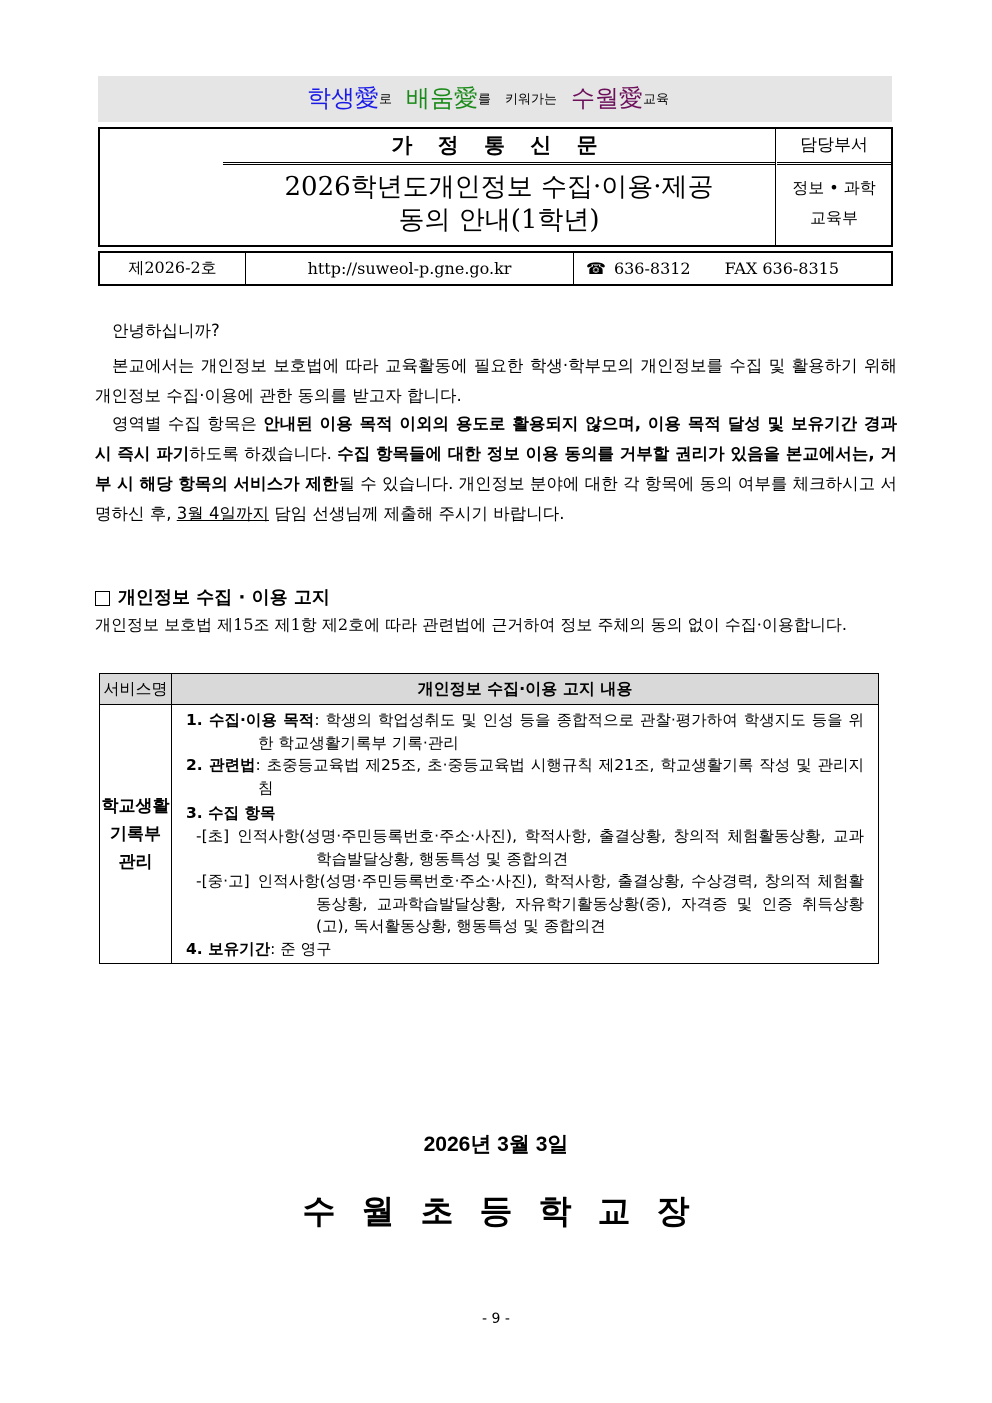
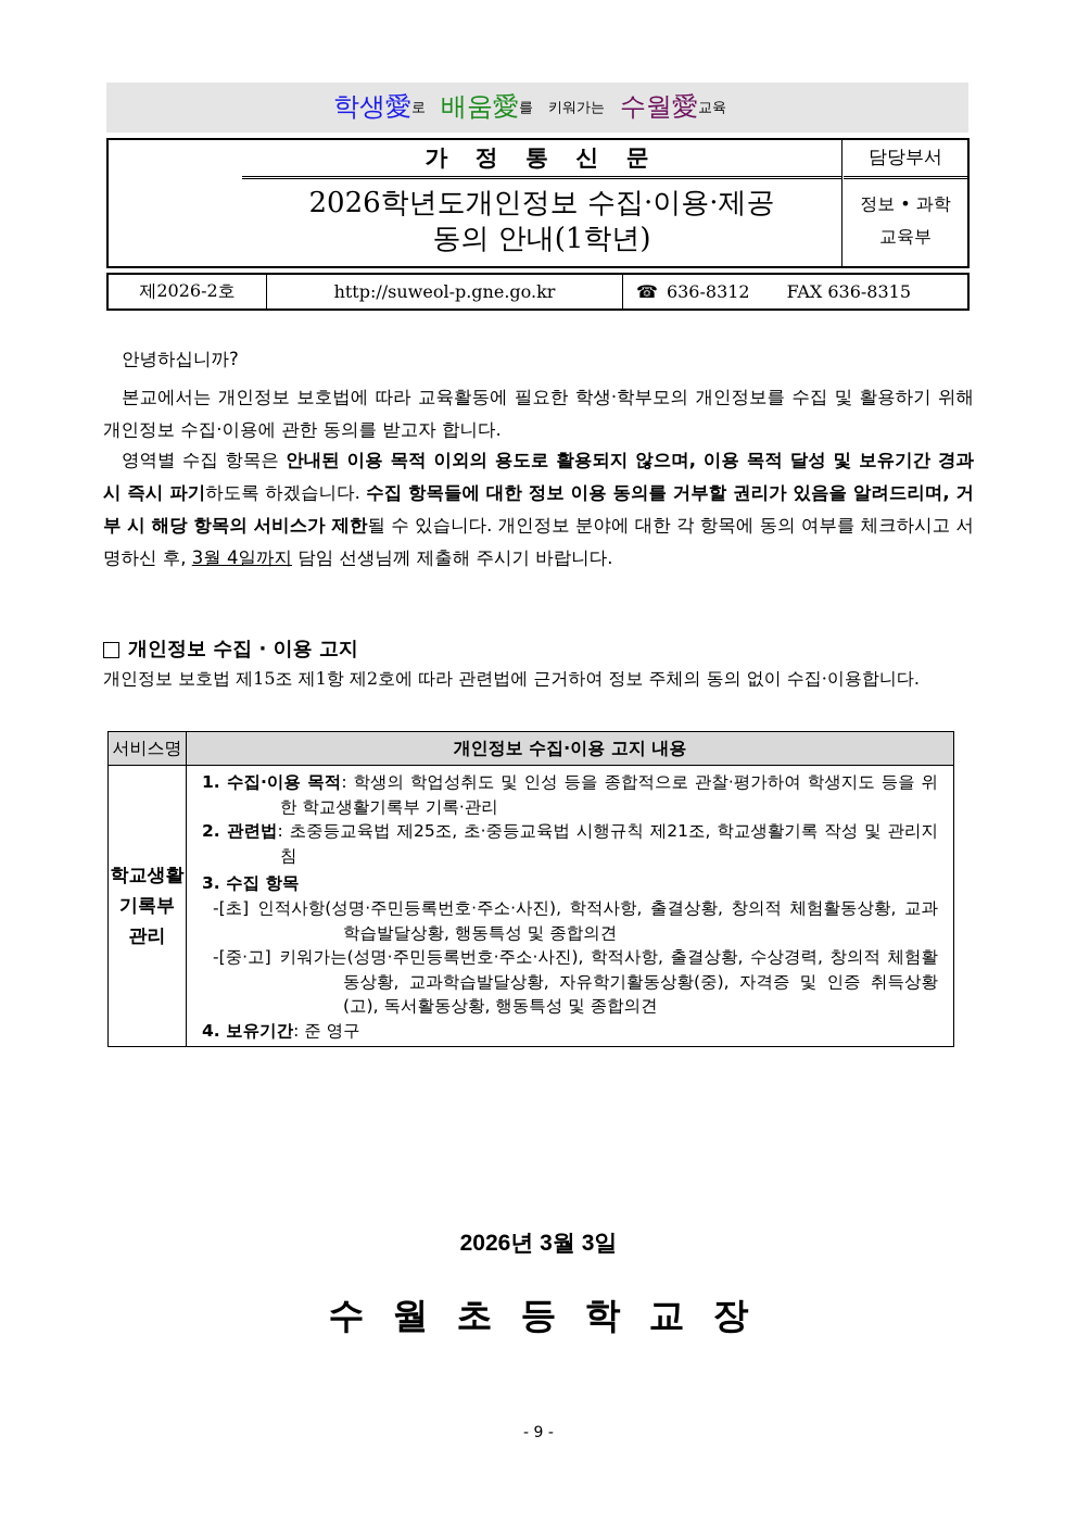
  학생愛
  로
  배움愛
  를
  키워가는
  수월愛
  교육
  가 정 통 신 문
  2026학년도개인정보 수집·이용·제공
  동의 안내(1학년)
  담당부서
  정보 • 과학
  교육부
  제2026-2호
  http://suweol-p.gne.go.kr
  ☎
  636-8312
  FAX 636-8315
  안녕하십니까?
  본교에서는 개인정보 보호법에 따라 교육활동에 필요한 학생·학부모의 개인정보를 수집 및 활용하기 위해 개인정보 수집·이용에 관한 동의를 받고자 합니다.
- 영역별 수집 항목은 안내된 이용 목적 이외의 용도로 활용되지 않으며, 이용 목적 달성 및 보유기간 경과 시 즉시 파기하도록 하겠습니다. 수집 항목들에 대한 정보 이용 동의를 거부할 권리가 있음을 본교에서는, 거부 시 해당 항목의 서비스가 제한될 수 있습니다. 개인정보 분야에 대한 각 항목에 동의 여부를 체크하시고 서명하신 후, 3월 4일까지 담임 선생님께 제출해 주시기 바랍니다.
+ 영역별 수집 항목은 안내된 이용 목적 이외의 용도로 활용되지 않으며, 이용 목적 달성 및 보유기간 경과 시 즉시 파기하도록 하겠습니다. 수집 항목들에 대한 정보 이용 동의를 거부할 권리가 있음을 알려드리며, 거부 시 해당 항목의 서비스가 제한될 수 있습니다. 개인정보 분야에 대한 각 항목에 동의 여부를 체크하시고 서명하신 후, 3월 4일까지 담임 선생님께 제출해 주시기 바랍니다.
  개인정보 수집 · 이용 고지
  개인정보 보호법 제15조 제1항 제2호에 따라 관련법에 근거하여 정보 주체의 동의 없이 수집·이용합니다.
  서비스명	개인정보 수집·이용 고지 내용
- 학교생활 기록부 관리	1. 수집·이용 목적: 학생의 학업성취도 및 인성 등을 종합적으로 관찰·평가하여 학생지도 등을 위한 학교생활기록부 기록·관리 2. 관련법: 초중등교육법 제25조, 초·중등교육법 시행규칙 제21조, 학교생활기록 작성 및 관리지침 3. 수집 항목 -[초] 인적사항(성명·주민등록번호·주소·사진), 학적사항, 출결상황, 창의적 체험활동상황, 교과학습발달상황, 행동특성 및 종합의견 -[중·고] 인적사항(성명·주민등록번호·주소·사진), 학적사항, 출결상황, 수상경력, 창의적 체험활동상황, 교과학습발달상황, 자유학기활동상황(중), 자격증 및 인증 취득상황(고), 독서활동상황, 행동특성 및 종합의견 4. 보유기간: 준 영구
+ 학교생활 기록부 관리	1. 수집·이용 목적: 학생의 학업성취도 및 인성 등을 종합적으로 관찰·평가하여 학생지도 등을 위한 학교생활기록부 기록·관리 2. 관련법: 초중등교육법 제25조, 초·중등교육법 시행규칙 제21조, 학교생활기록 작성 및 관리지침 3. 수집 항목 -[초] 인적사항(성명·주민등록번호·주소·사진), 학적사항, 출결상황, 창의적 체험활동상황, 교과학습발달상황, 행동특성 및 종합의견 -[중·고] 키워가는(성명·주민등록번호·주소·사진), 학적사항, 출결상황, 수상경력, 창의적 체험활동상황, 교과학습발달상황, 자유학기활동상황(중), 자격증 및 인증 취득상황(고), 독서활동상황, 행동특성 및 종합의견 4. 보유기간: 준 영구
  2026년 3월 3일
  수월초등학교장
  - 9 -
